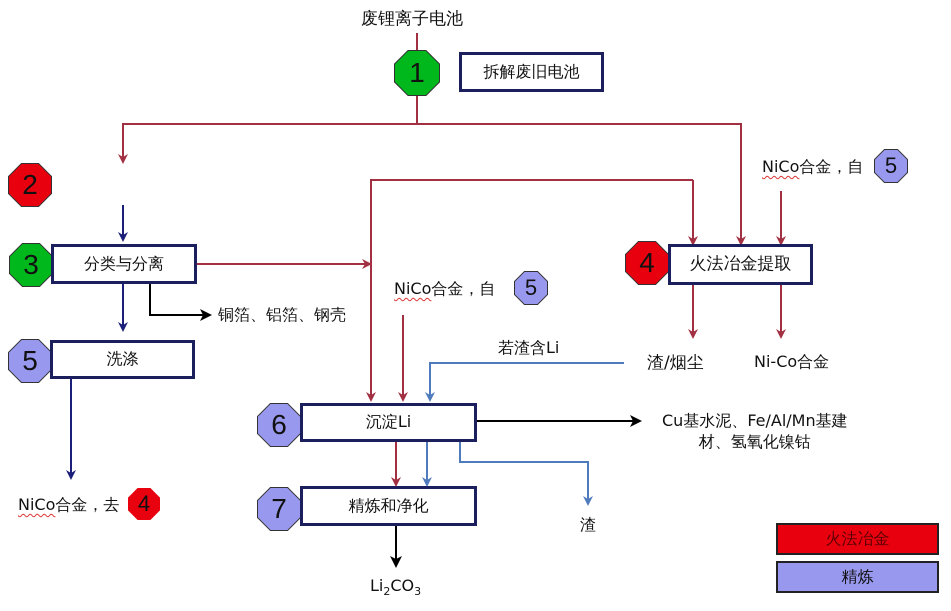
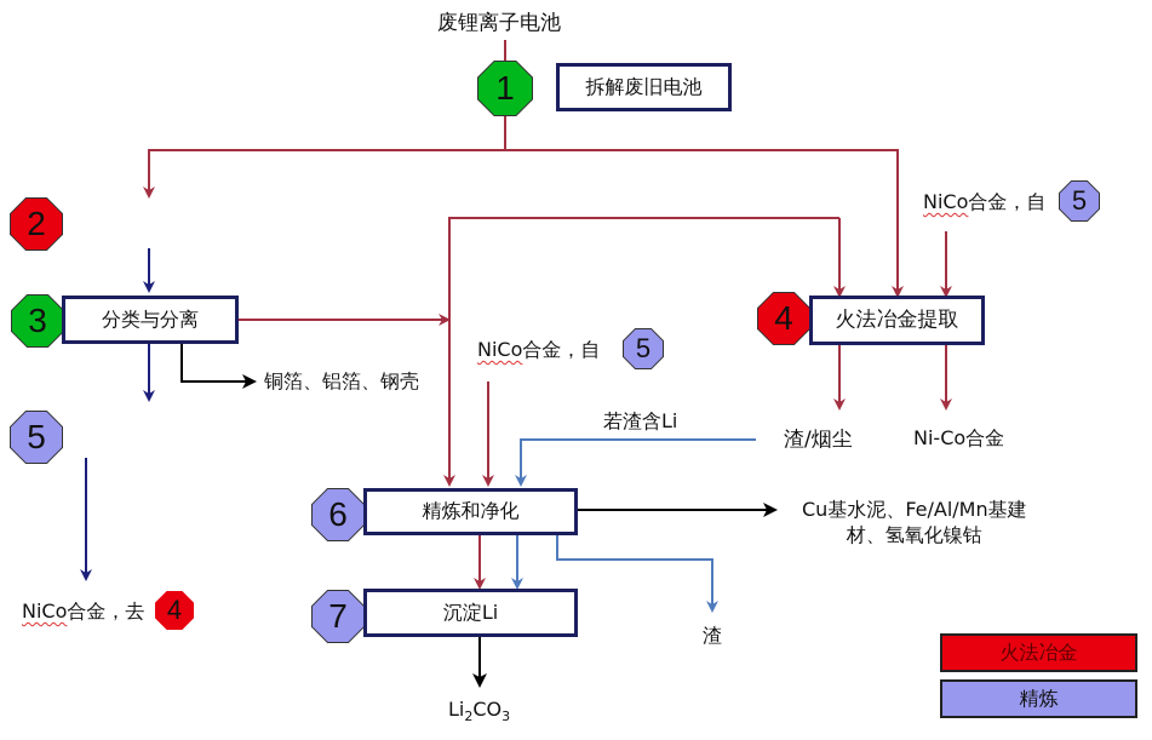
  废锂离子电池
  1
  拆解废旧电池
  2
  3
  分类与分离
  5
- 洗涤
  4
  火法冶金提取
  6
- 沉淀Li
+ 精炼和净化
  7
- 精炼和净化
+ 沉淀Li
  铜箔、铝箔、钢壳
  NiCo合金，自
  5
  NiCo合金，自
  5
  NiCo合金，去
  4
  渣/烟尘
  Ni-Co合金
  若渣含Li
  Cu基水泥、Fe/Al/Mn基建
  材、氢氧化镍钴
  渣
  Li2CO3
  火法冶金
  精炼
